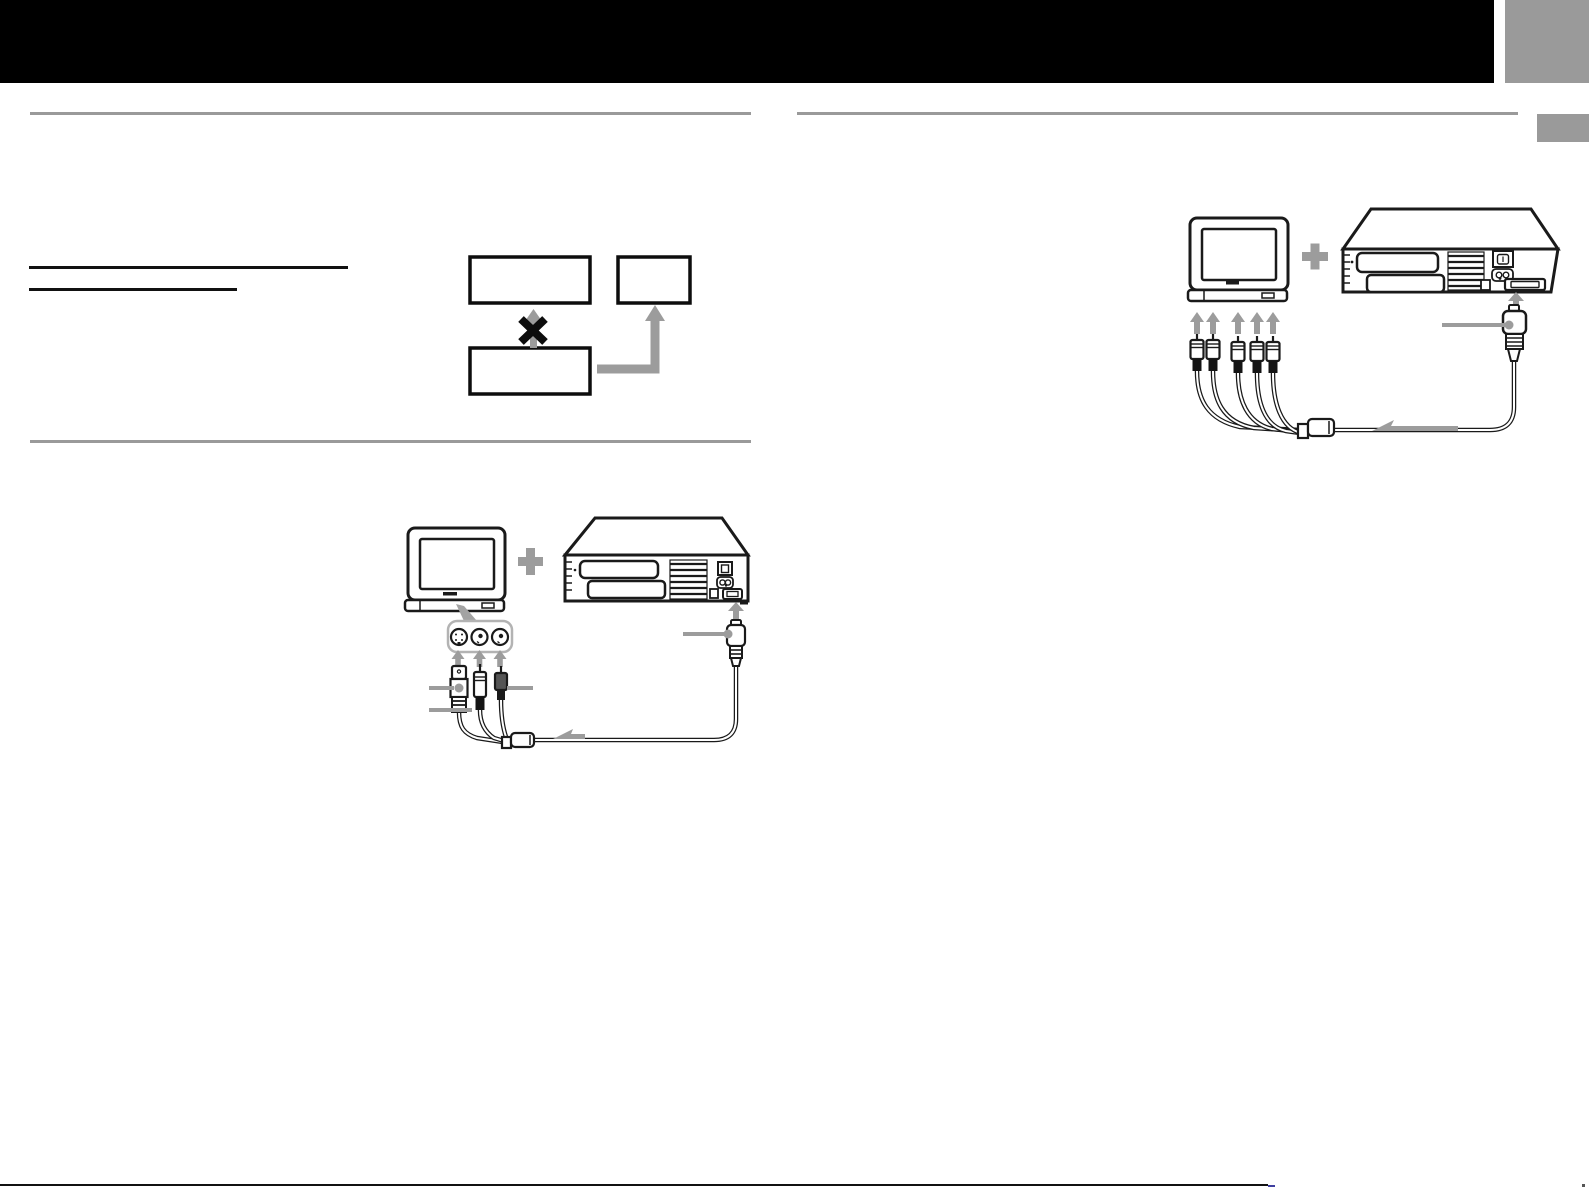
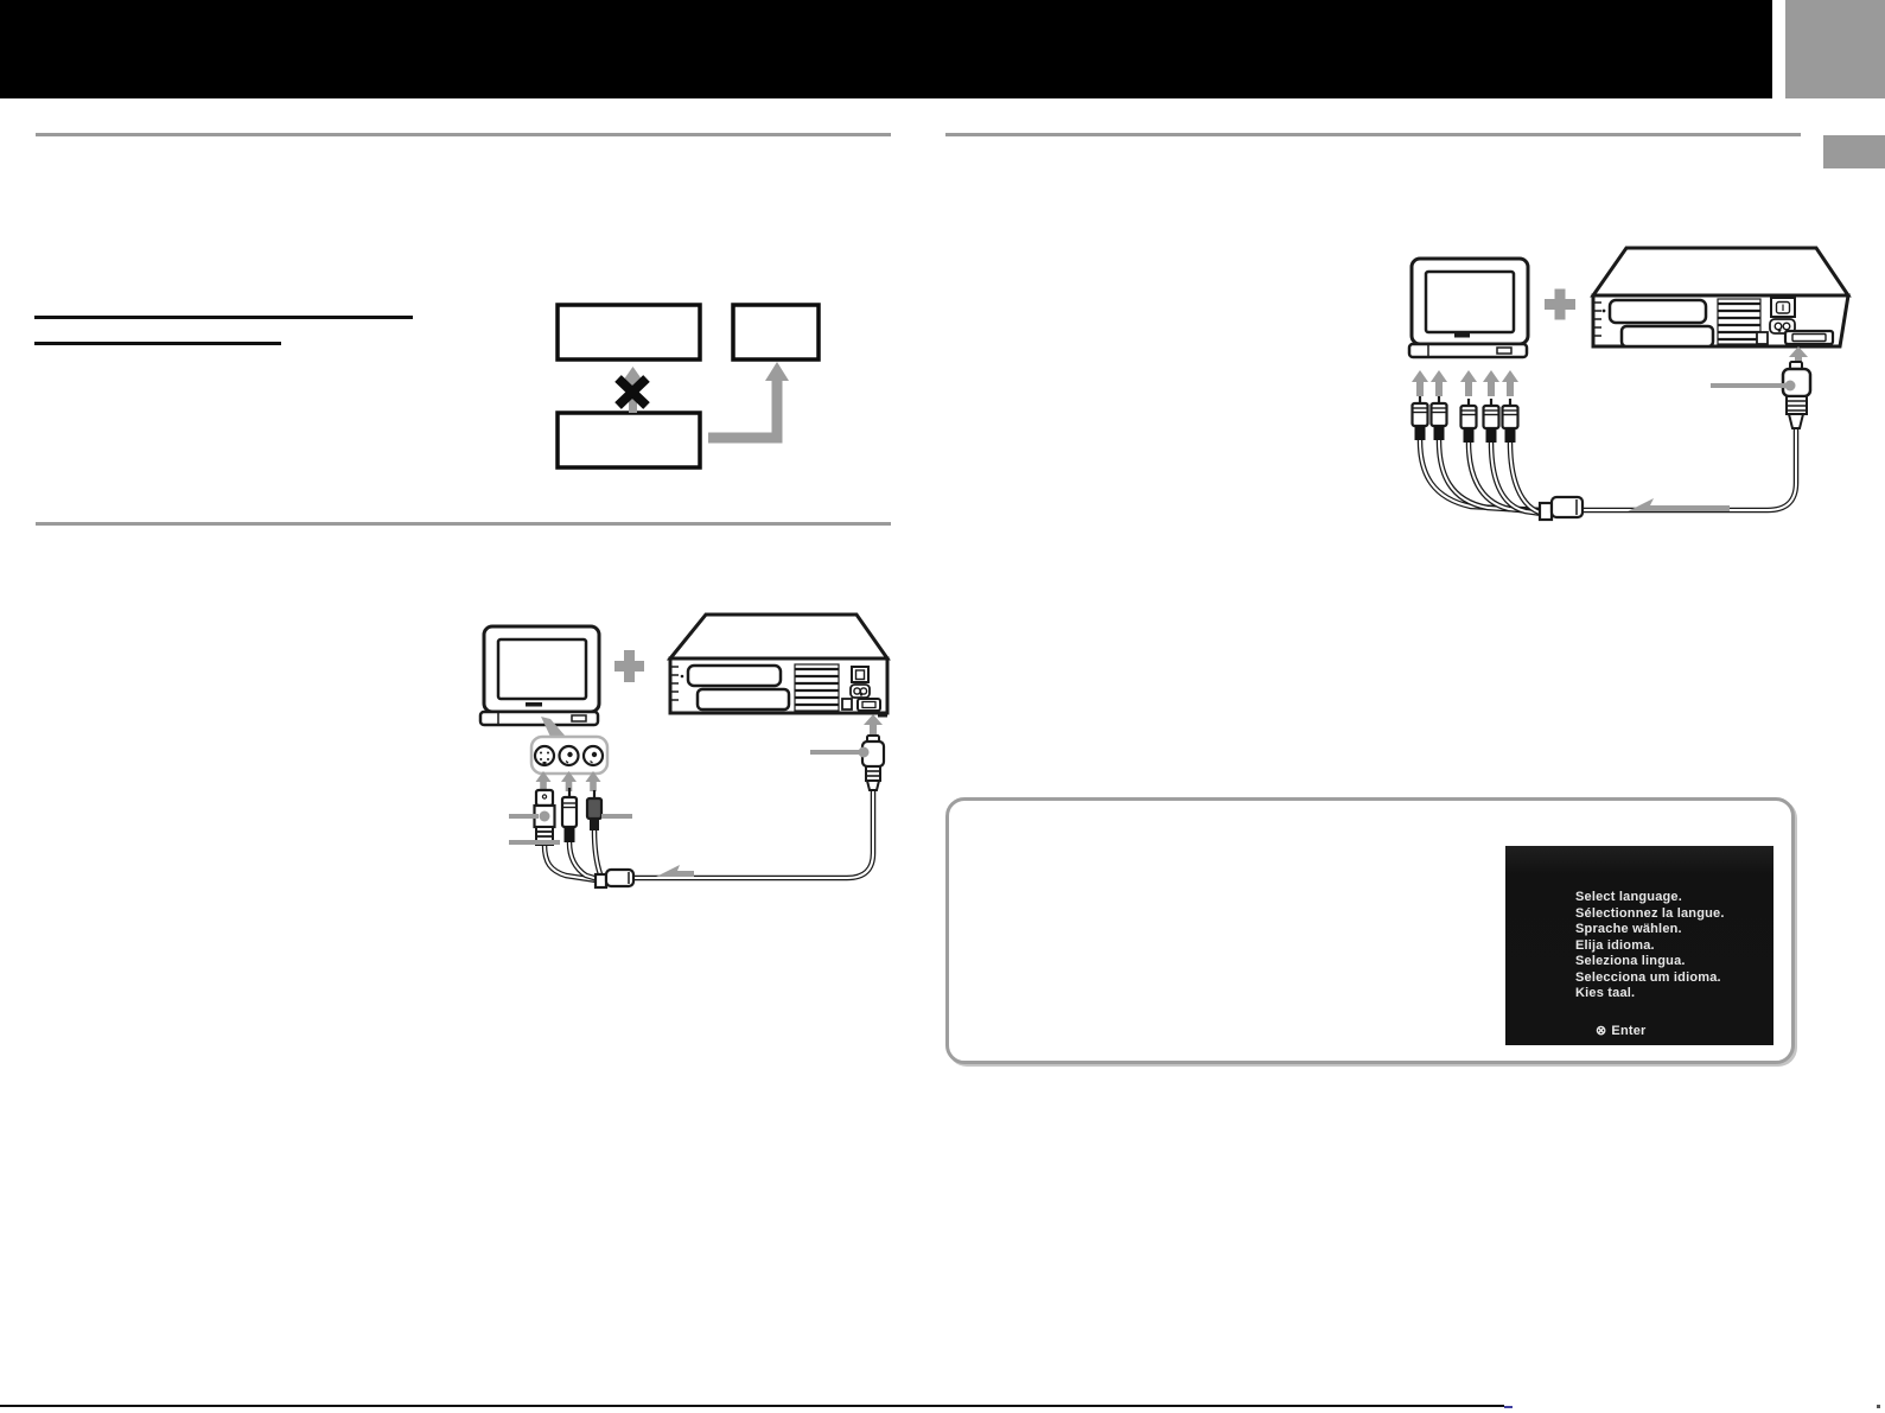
+ Select language.
+ Sélectionnez la langue.
+ Sprache wählen.
+ Elija idioma.
+ Seleziona lingua.
+ Selecciona um idioma.
+ Kies taal.
+ ⊗ Enter
